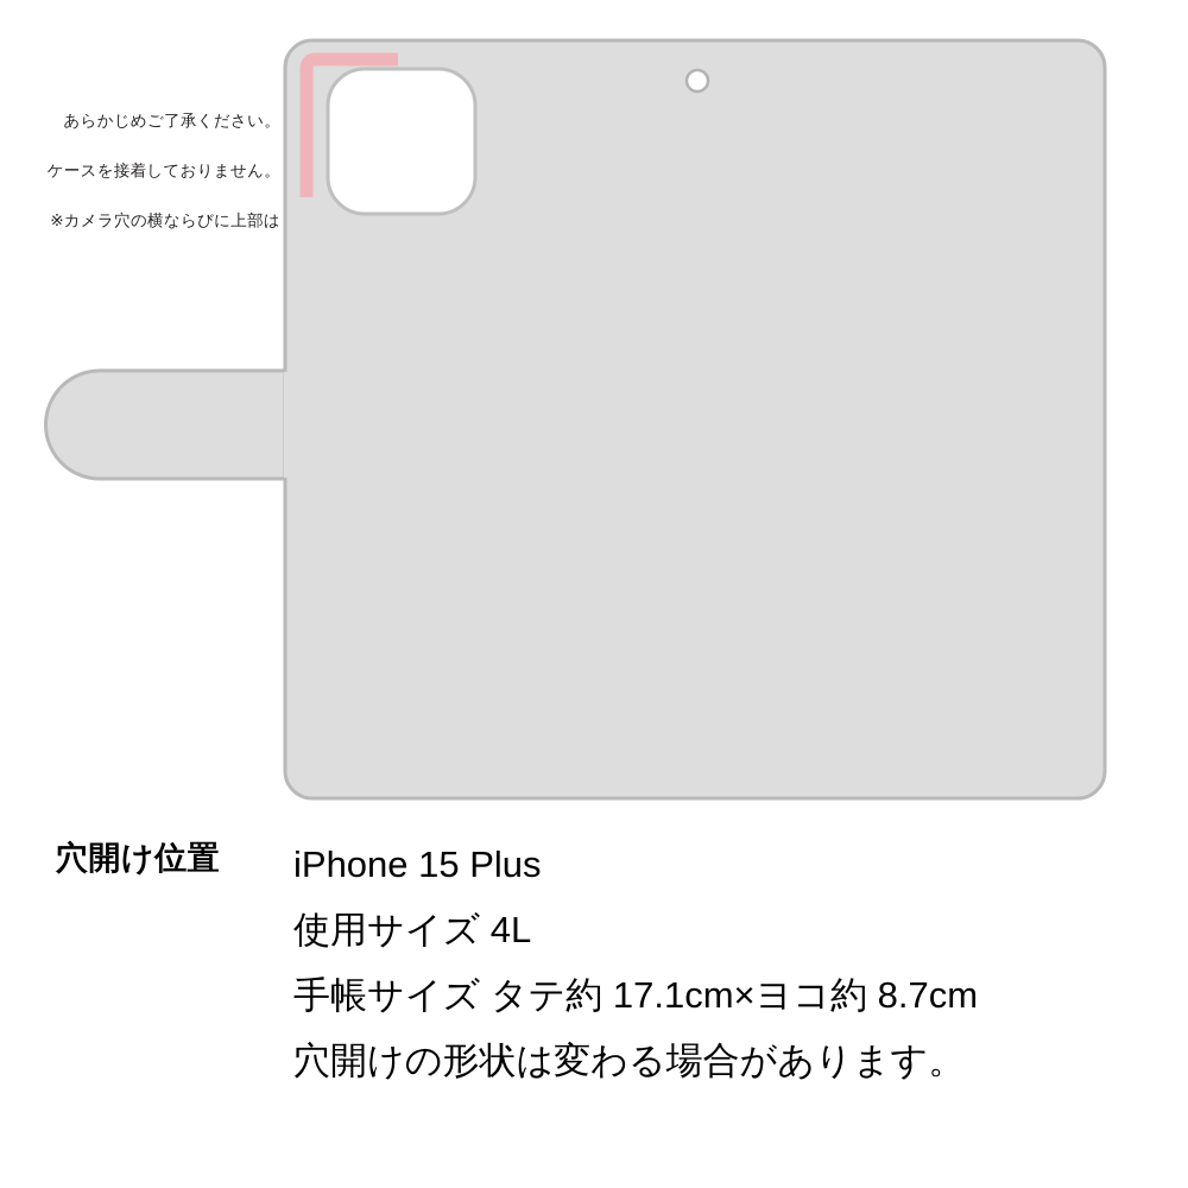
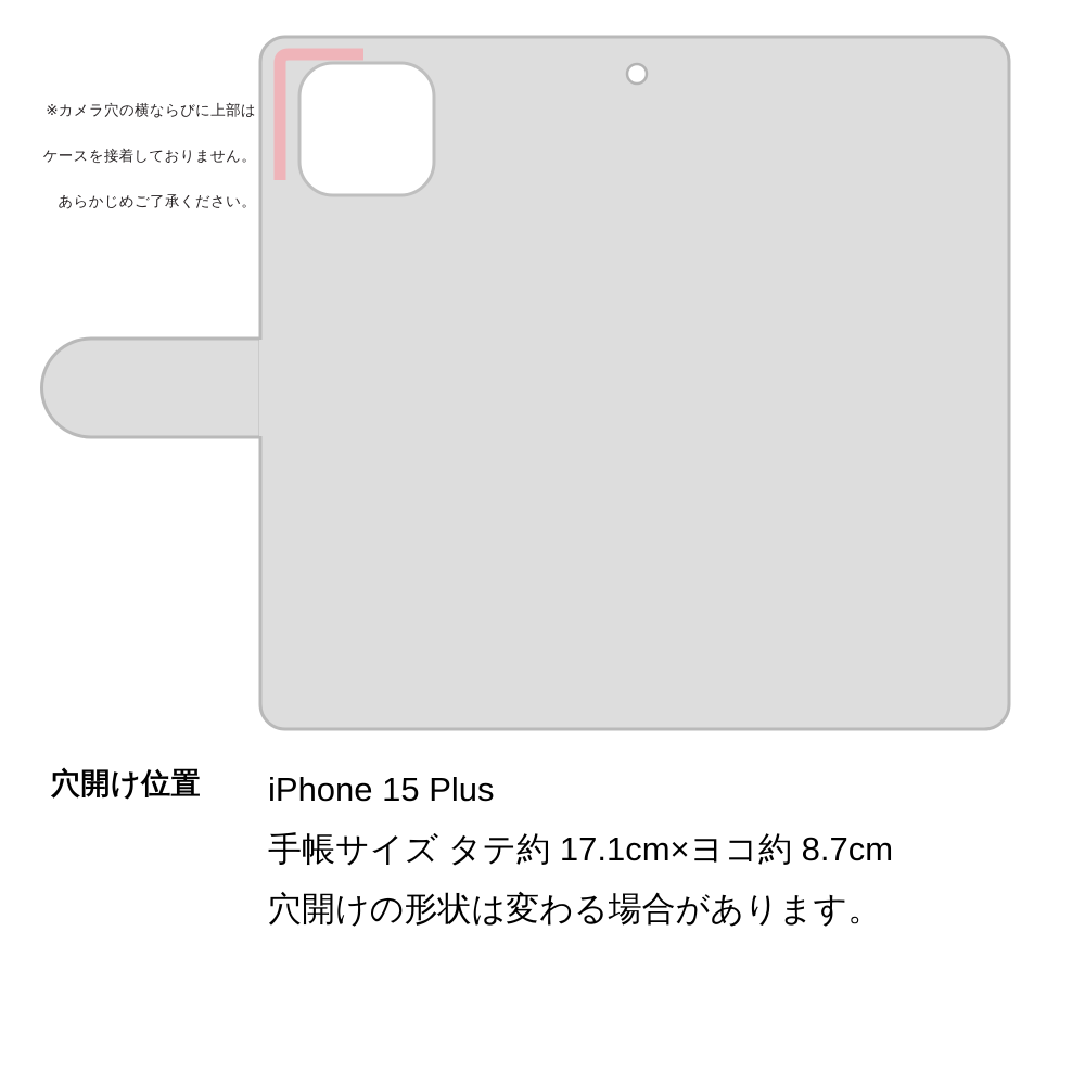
- あらかじめご了承ください。
+ ※カメラ穴の横ならびに上部は
  ケースを接着しておりません。
- ※カメラ穴の横ならびに上部は
+ あらかじめご了承ください。
  穴開け位置
  iPhone 15 Plus
- 使用サイズ 4L
  手帳サイズ タテ約 17.1cm×ヨコ約 8.7cm
  穴開けの形状は変わる場合があります。
